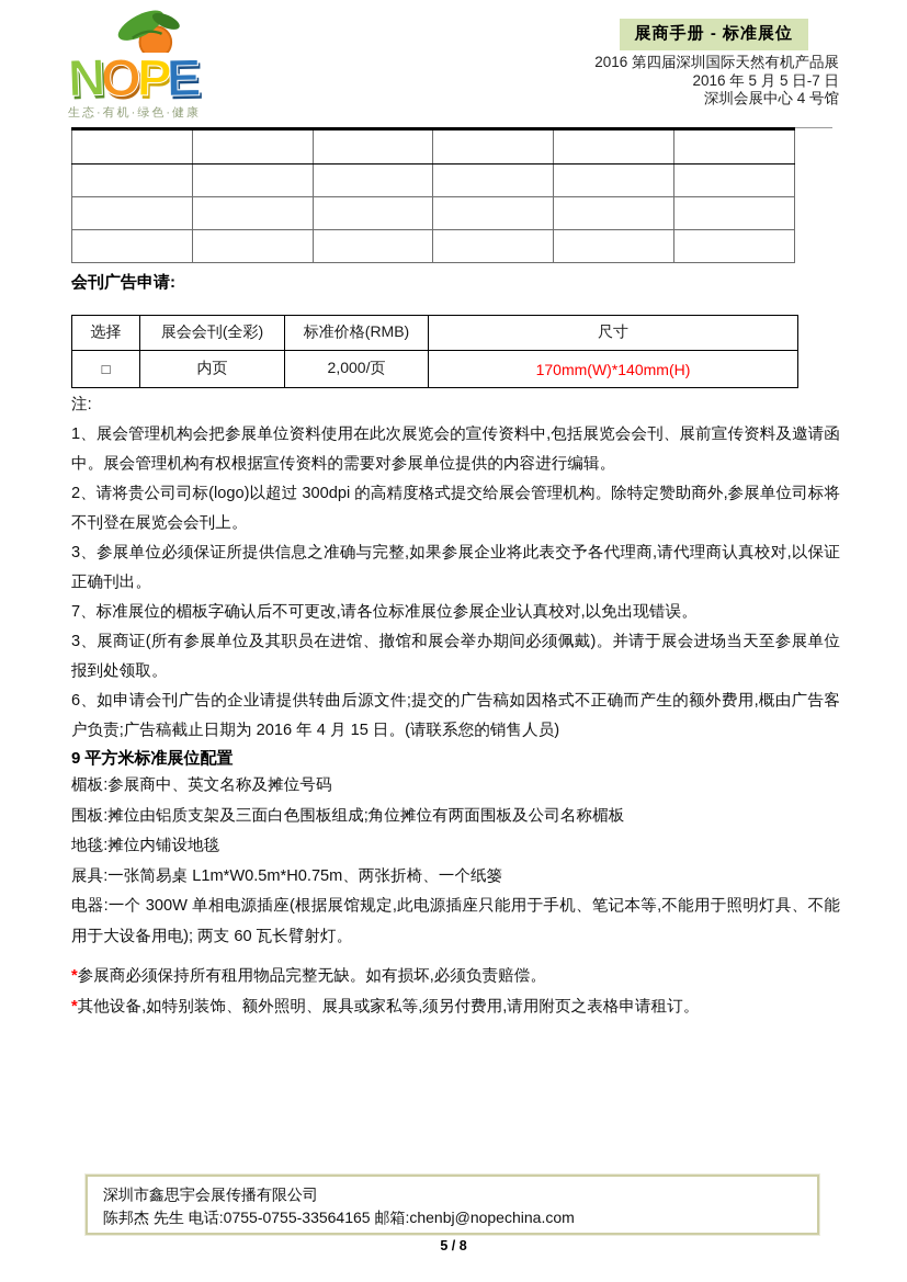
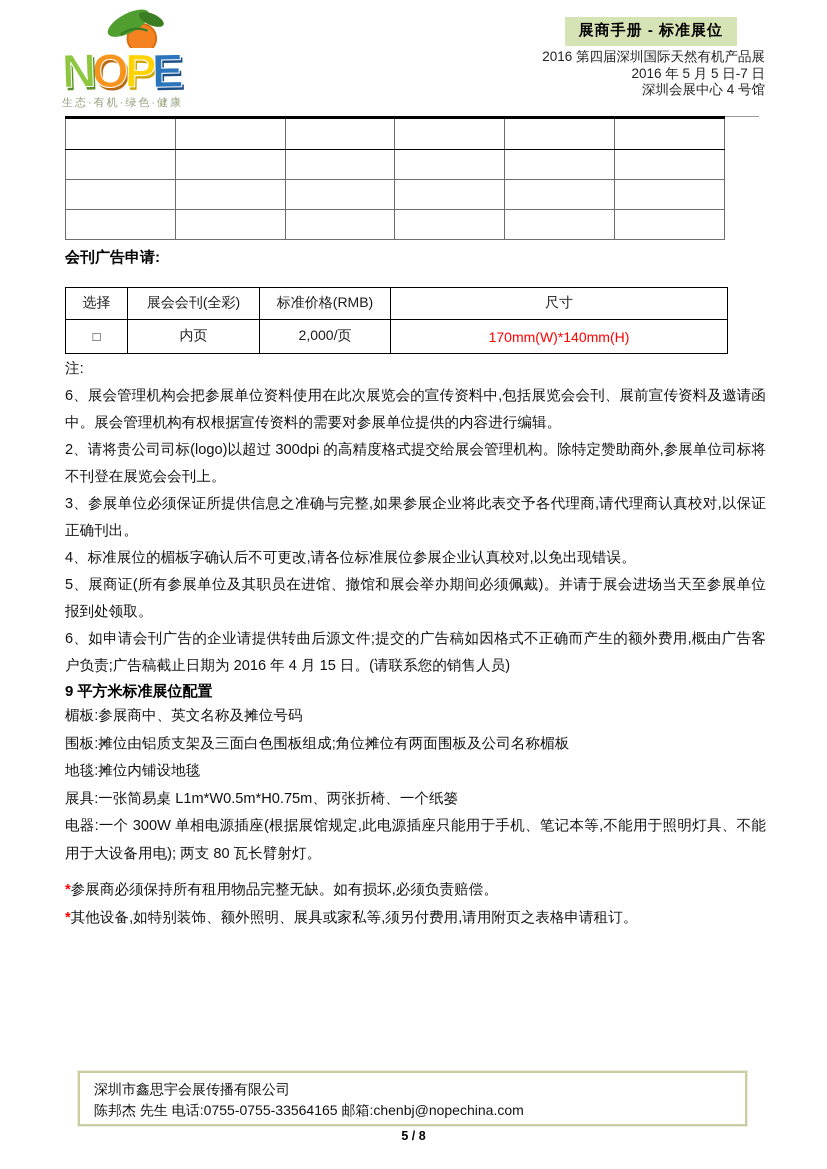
  生态·有机·绿色·健康
  展商手册 - 标准展位
  2016 第四届深圳国际天然有机产品展
  2016 年 5 月 5 日-7 日
  深圳会展中心 4 号馆
  会刊广告申请:
  选择	展会会刊(全彩)	标准价格(RMB)	尺寸
  □	内页	2,000/页	170mm(W)*140mm(H)
  注:
- 1、展会管理机构会把参展单位资料使用在此次展览会的宣传资料中,包括展览会会刊、展前宣传资料及邀请函中。展会管理机构有权根据宣传资料的需要对参展单位提供的内容进行编辑。
+ 6、展会管理机构会把参展单位资料使用在此次展览会的宣传资料中,包括展览会会刊、展前宣传资料及邀请函中。展会管理机构有权根据宣传资料的需要对参展单位提供的内容进行编辑。
  2、请将贵公司司标(logo)以超过 300dpi 的高精度格式提交给展会管理机构。除特定赞助商外,参展单位司标将不刊登在展览会会刊上。
  3、参展单位必须保证所提供信息之准确与完整,如果参展企业将此表交予各代理商,请代理商认真校对,以保证正确刊出。
- 7、标准展位的楣板字确认后不可更改,请各位标准展位参展企业认真校对,以免出现错误。
+ 4、标准展位的楣板字确认后不可更改,请各位标准展位参展企业认真校对,以免出现错误。
- 3、展商证(所有参展单位及其职员在进馆、撤馆和展会举办期间必须佩戴)。并请于展会进场当天至参展单位报到处领取。
+ 5、展商证(所有参展单位及其职员在进馆、撤馆和展会举办期间必须佩戴)。并请于展会进场当天至参展单位报到处领取。
  6、如申请会刊广告的企业请提供转曲后源文件;提交的广告稿如因格式不正确而产生的额外费用,概由广告客户负责;广告稿截止日期为 2016 年 4 月 15 日。(请联系您的销售人员)
  9 平方米标准展位配置
  楣板:参展商中、英文名称及摊位号码
  围板:摊位由铝质支架及三面白色围板组成;角位摊位有两面围板及公司名称楣板
  地毯:摊位内铺设地毯
  展具:一张简易桌 L1m*W0.5m*H0.75m、两张折椅、一个纸篓
- 电器:一个 300W 单相电源插座(根据展馆规定,此电源插座只能用于手机、笔记本等,不能用于照明灯具、不能用于大设备用电); 两支 60 瓦长臂射灯。
+ 电器:一个 300W 单相电源插座(根据展馆规定,此电源插座只能用于手机、笔记本等,不能用于照明灯具、不能用于大设备用电); 两支 80 瓦长臂射灯。
  *参展商必须保持所有租用物品完整无缺。如有损坏,必须负责赔偿。
  *其他设备,如特别装饰、额外照明、展具或家私等,须另付费用,请用附页之表格申请租订。
  深圳市鑫思宇会展传播有限公司
  陈邦杰 先生 电话:0755-0755-33564165 邮箱:chenbj@nopechina.com
  5 / 8
